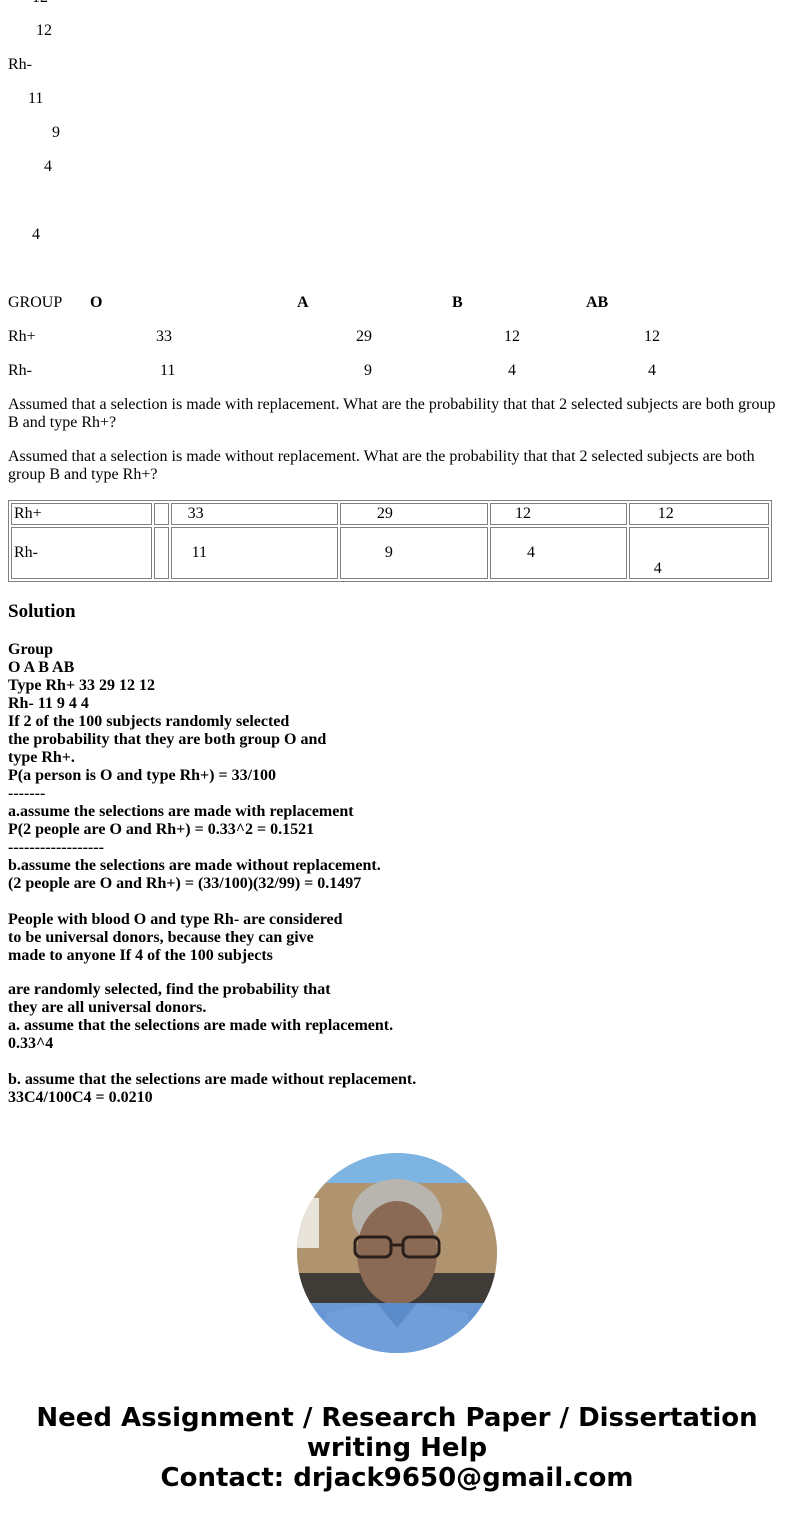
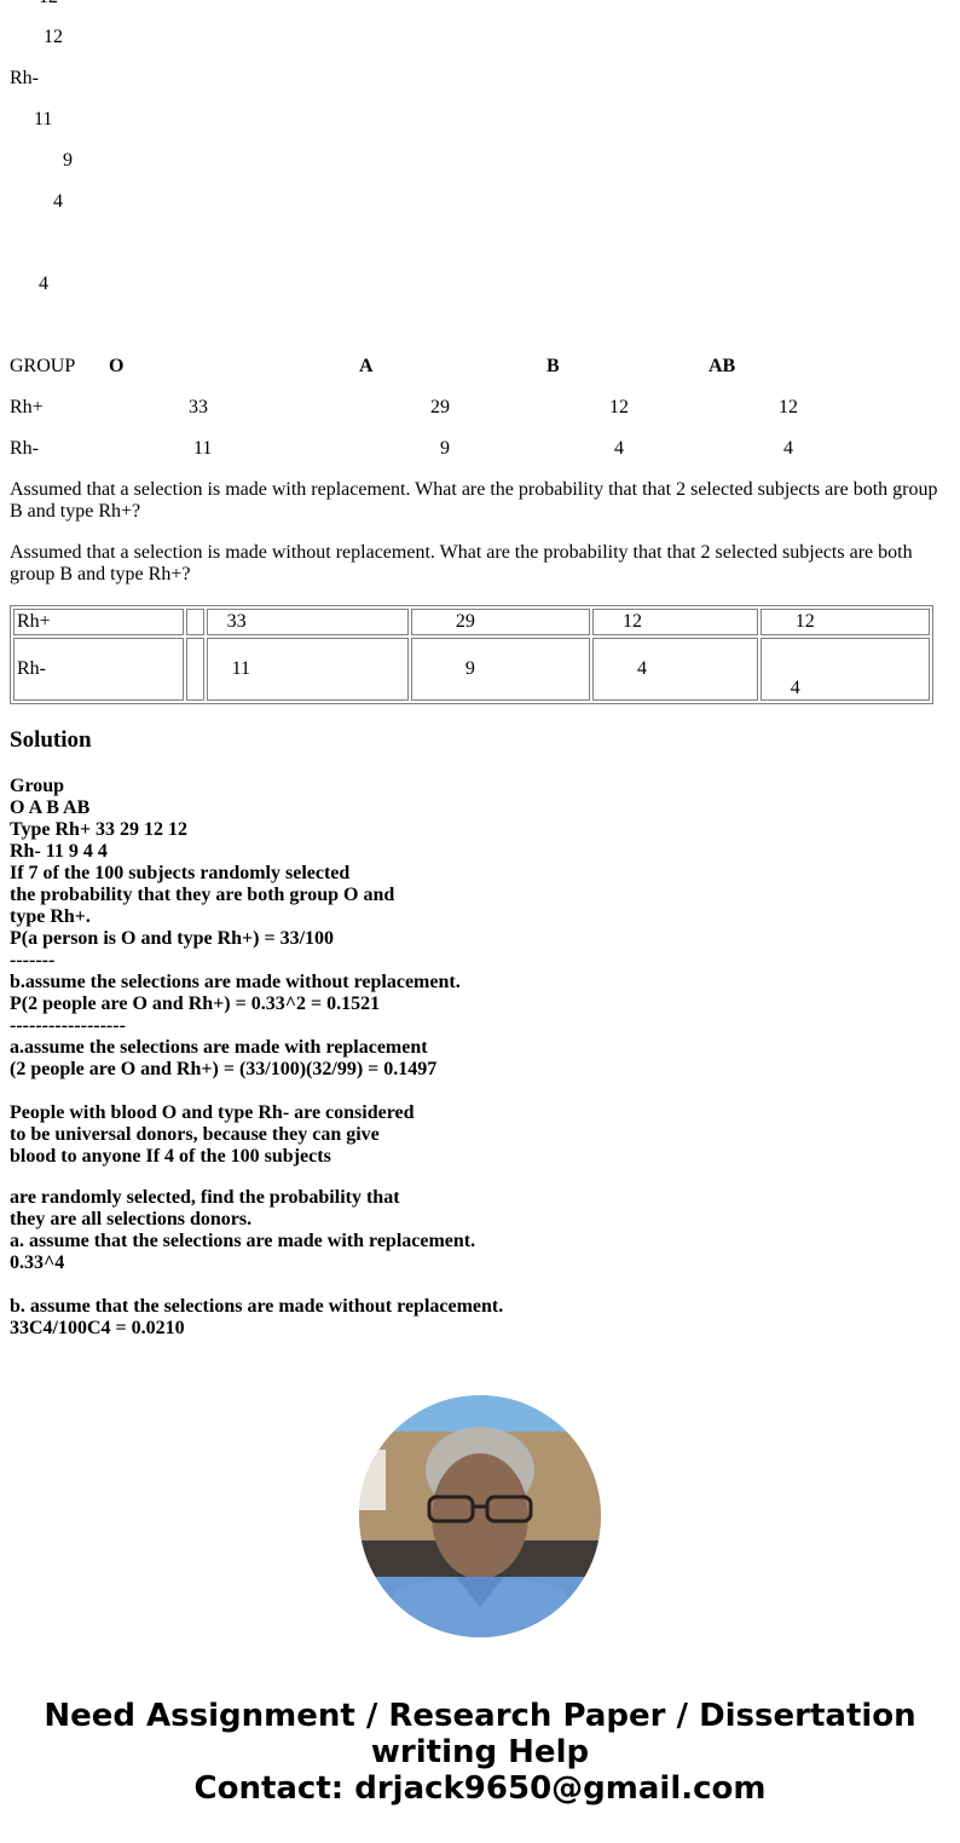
  12
  Rh-
  11
  9
  4
  4
  GROUP
  O
  A
  B
  AB
  Rh+
  33
  29
  12
  12
  Rh-
  11
  9
  4
  4
  Assumed that a selection is made with replacement. What are the probability that that 2 selected subjects are both group B and type Rh+?
  Assumed that a selection is made without replacement. What are the probability that that 2 selected subjects are both group B and type Rh+?
  Rh+		33	29	12	12
  Rh-		11	9	4	4
  Solution
  Group
  O A B AB
  Type Rh+ 33 29 12 12
  Rh- 11 9 4 4
- If 2 of the 100 subjects randomly selected
+ If 7 of the 100 subjects randomly selected
  the probability that they are both group O and
  type Rh+.
  P(a person is O and type Rh+) = 33/100
  -------
- a.assume the selections are made with replacement
+ b.assume the selections are made without replacement.
  P(2 people are O and Rh+) = 0.33^2 = 0.1521
  ------------------
- b.assume the selections are made without replacement.
+ a.assume the selections are made with replacement
  (2 people are O and Rh+) = (33/100)(32/99) = 0.1497
  People with blood O and type Rh- are considered
  to be universal donors, because they can give
- made to anyone If 4 of the 100 subjects
+ blood to anyone If 4 of the 100 subjects
  are randomly selected, find the probability that
- they are all universal donors.
+ they are all selections donors.
  a. assume that the selections are made with replacement.
  0.33^4
  b. assume that the selections are made without replacement.
  33C4/100C4 = 0.0210
  Need Assignment / Research Paper / Dissertation
  writing Help
  Contact: drjack9650@gmail.com
